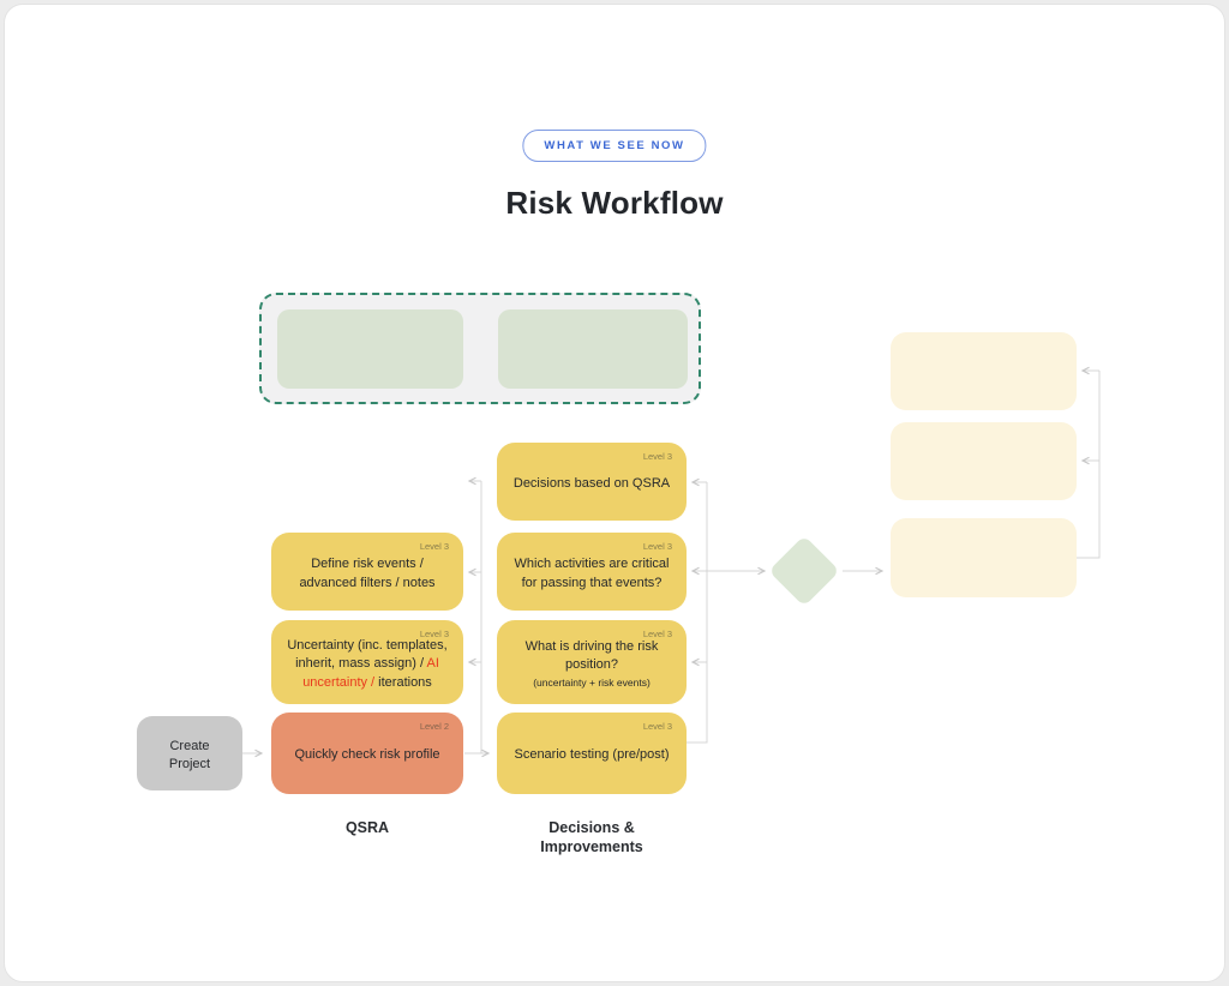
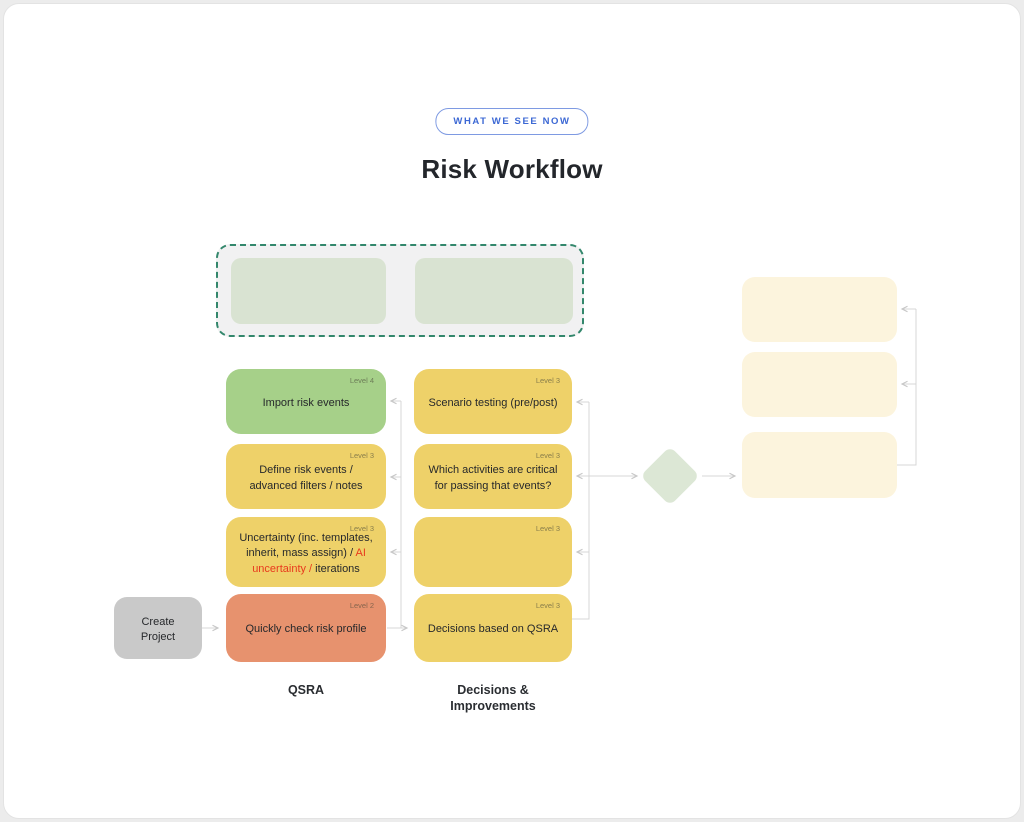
  WHAT WE SEE NOW
  Risk Workflow
  Create Project
+ Level 4
+ Import risk events
  Level 3
  Define risk events / advanced filters / notes
  Level 3
  Uncertainty (inc. templates, inherit, mass assign) / AI uncertainty / iterations
  Level 2
  Quickly check risk profile
  Level 3
- Decisions based on QSRA
+ Scenario testing (pre/post)
  Level 3
  Which activities are critical for passing that events?
  Level 3
- What is driving the risk position?
- (uncertainty + risk events)
  Level 3
- Scenario testing (pre/post)
+ Decisions based on QSRA
  QSRA
  Decisions & Improvements
